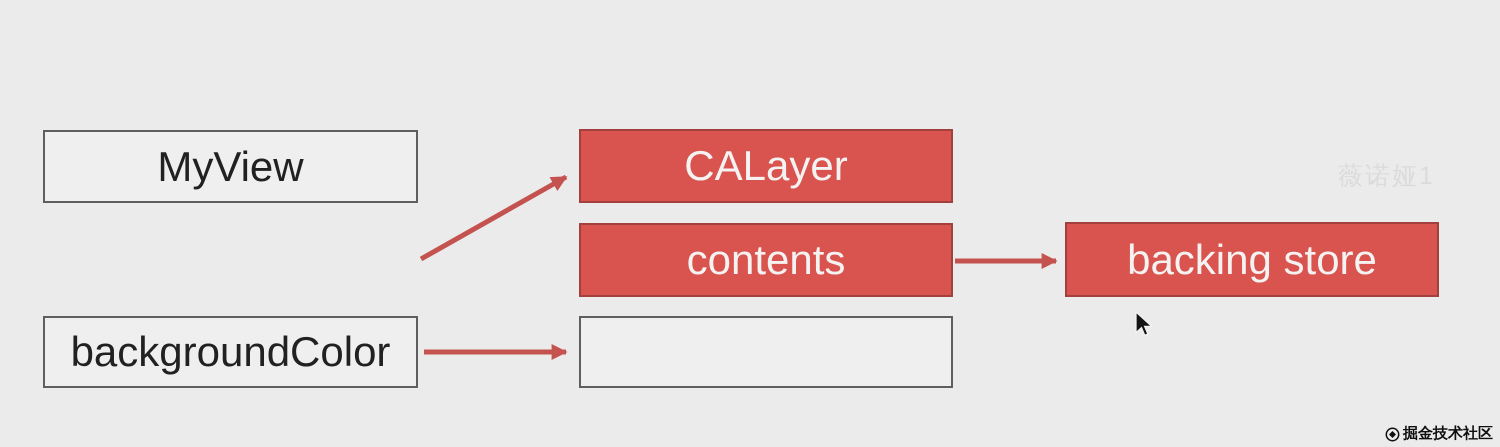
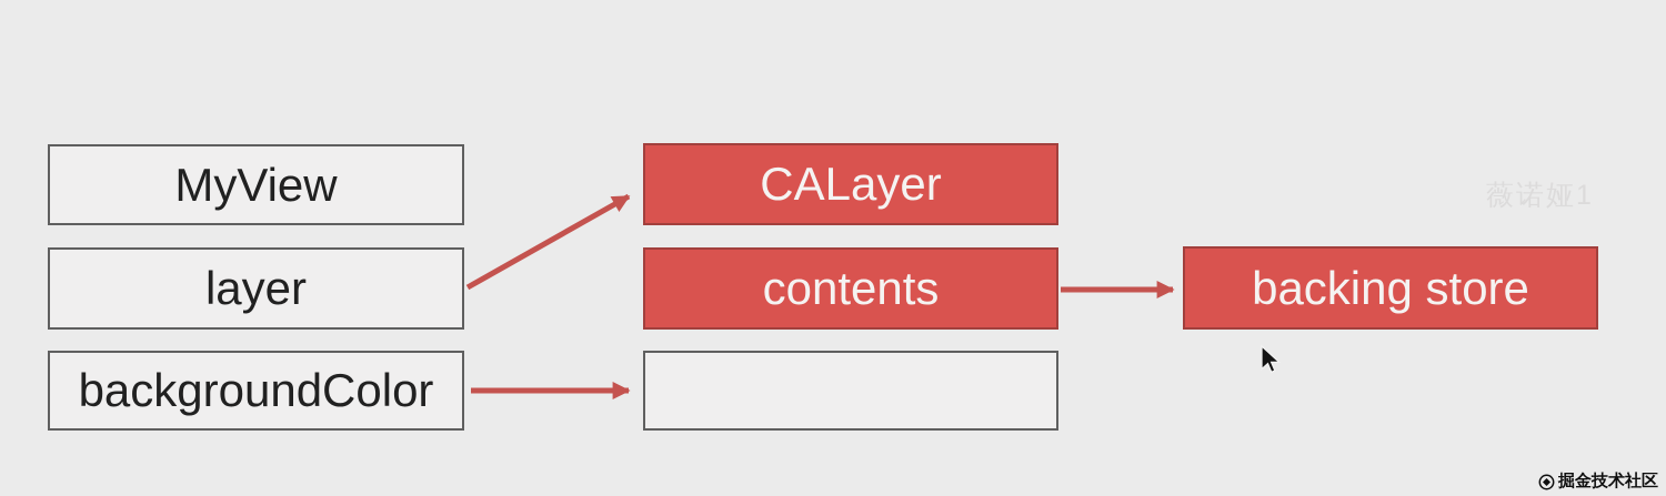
  MyView
+ layer
  backgroundColor
  CALayer
  contents
  backing store
  掘金技术社区
